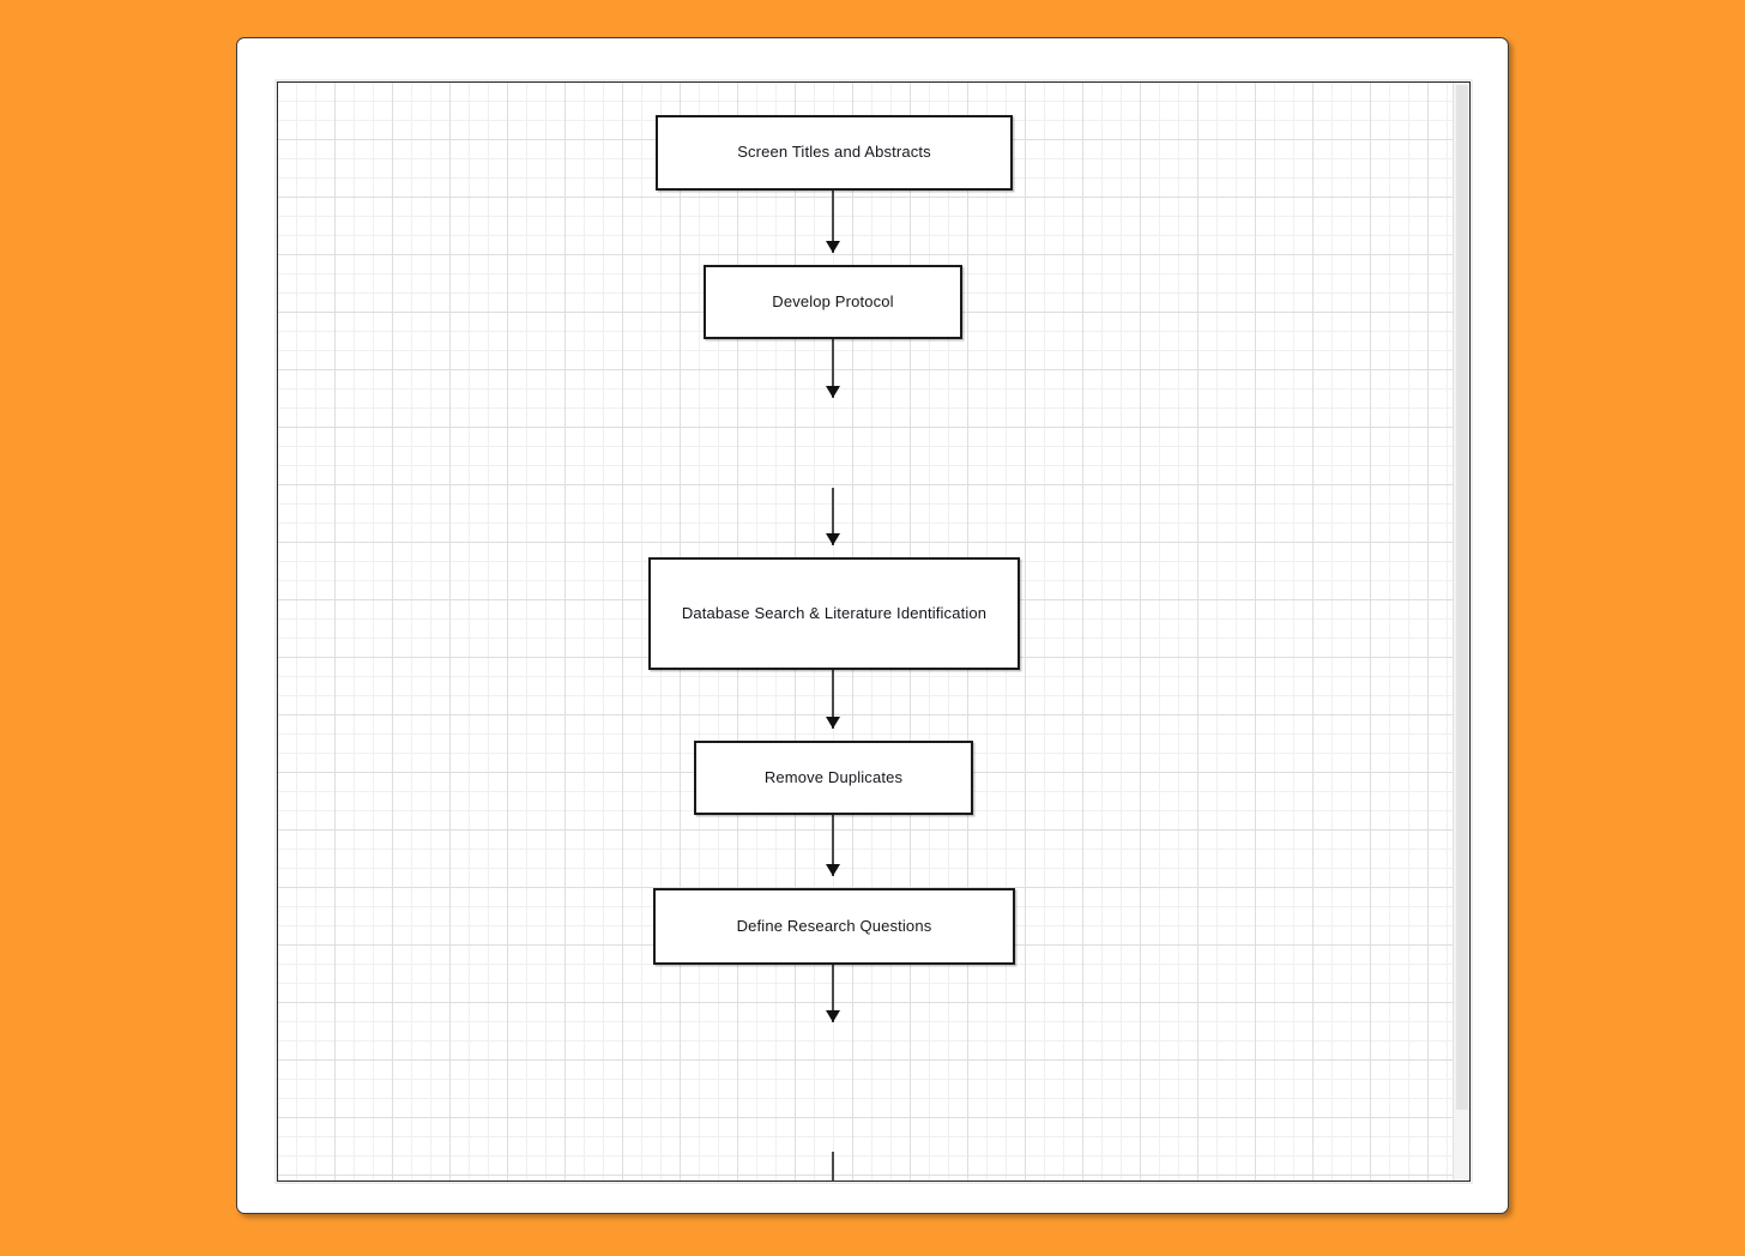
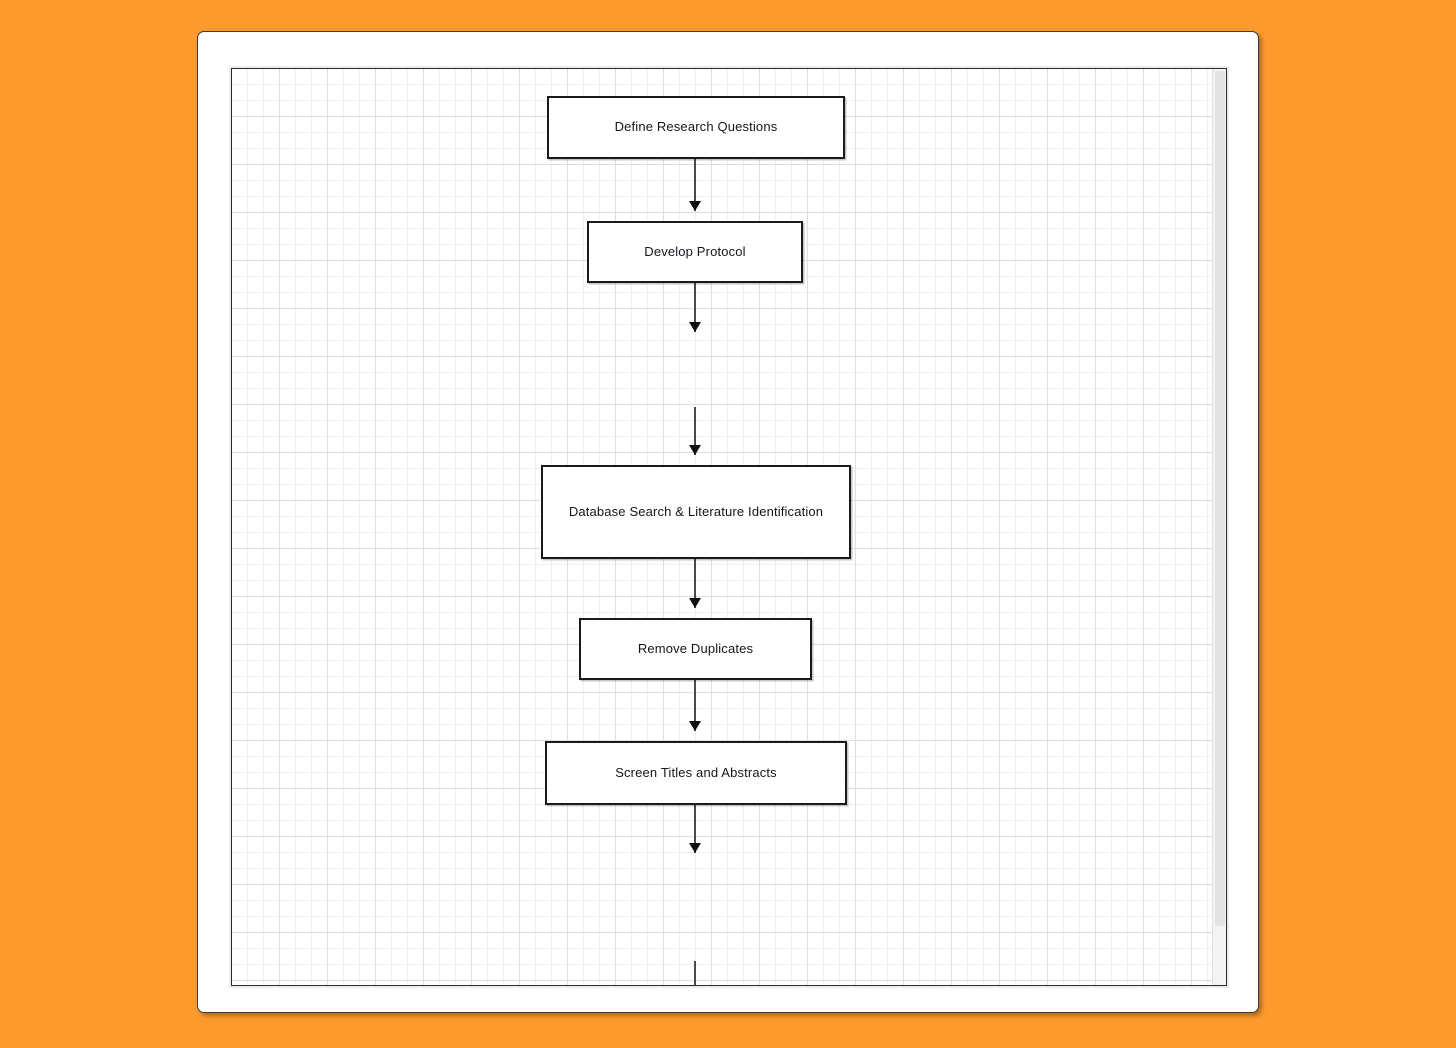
- Screen Titles and Abstracts
+ Define Research Questions
  Develop Protocol
  Database Search & Literature Identification
  Remove Duplicates
- Define Research Questions
+ Screen Titles and Abstracts
